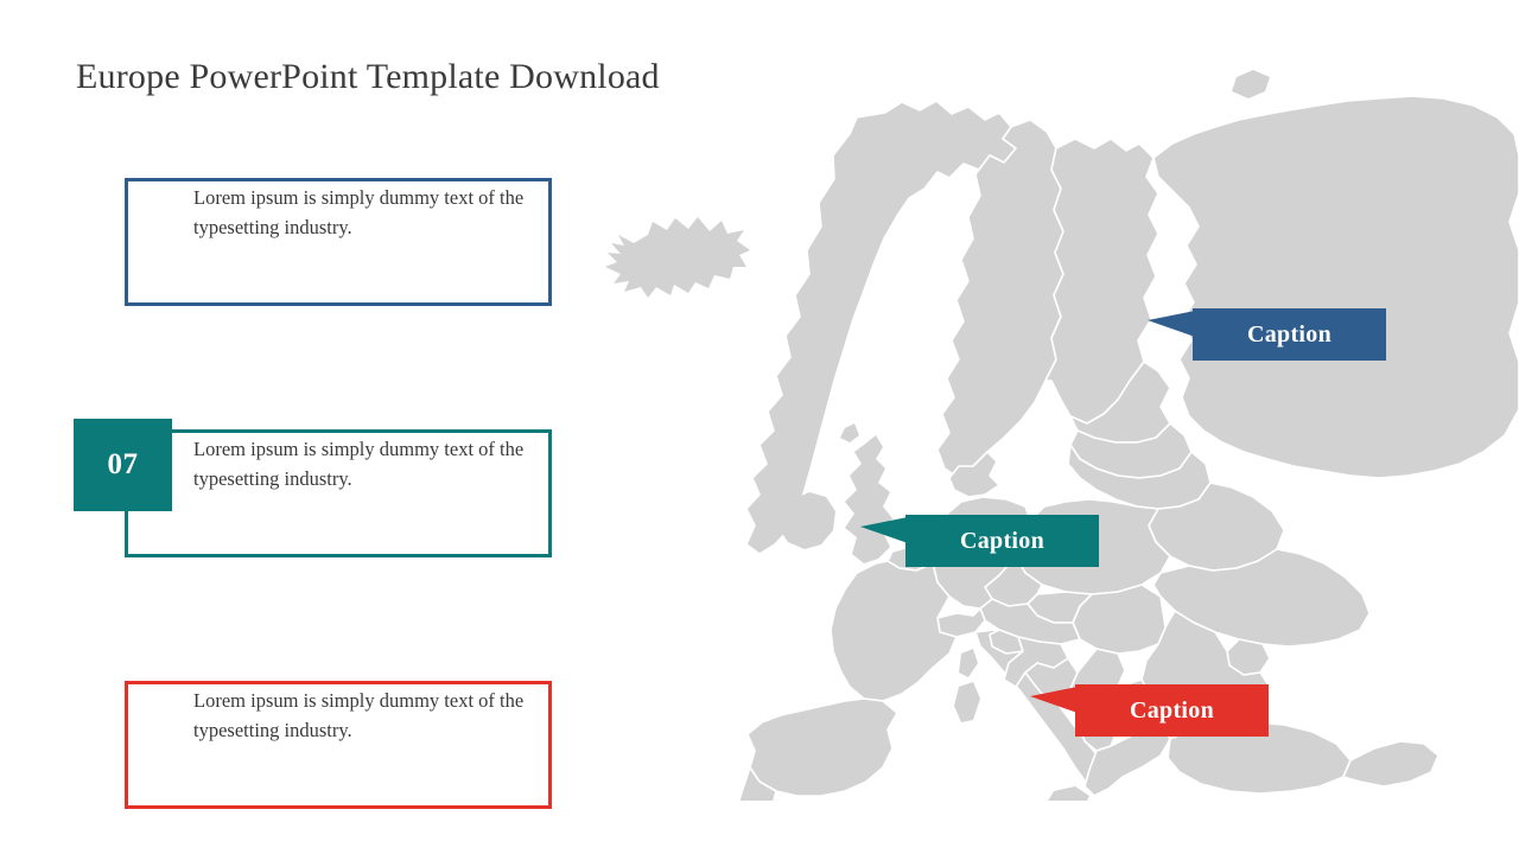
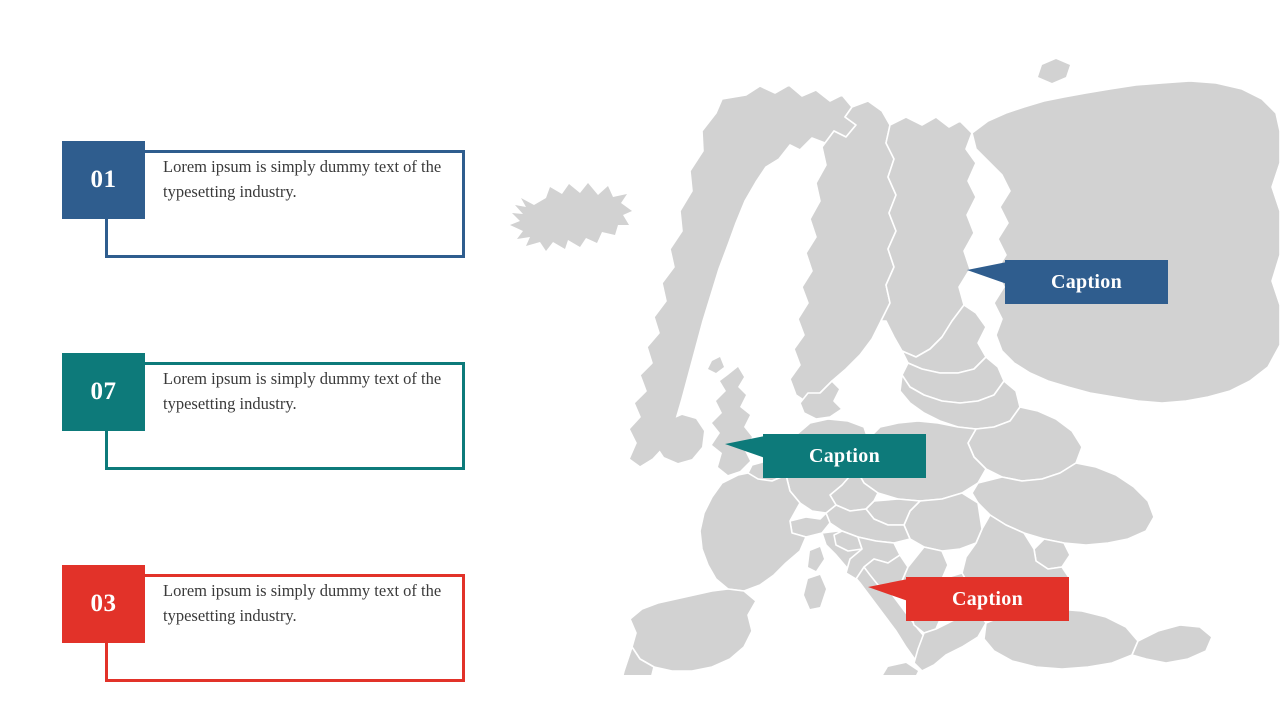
- Europe PowerPoint Template Download
  Caption
  Caption
  Caption
+ 01
  Lorem ipsum is simply dummy text of the typesetting industry.
  07
  Lorem ipsum is simply dummy text of the typesetting industry.
+ 03
  Lorem ipsum is simply dummy text of the typesetting industry.
